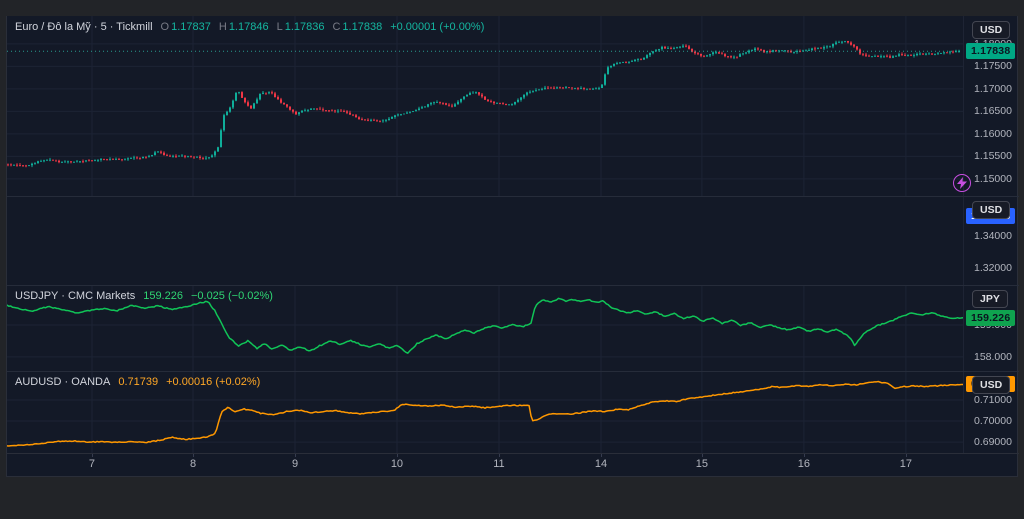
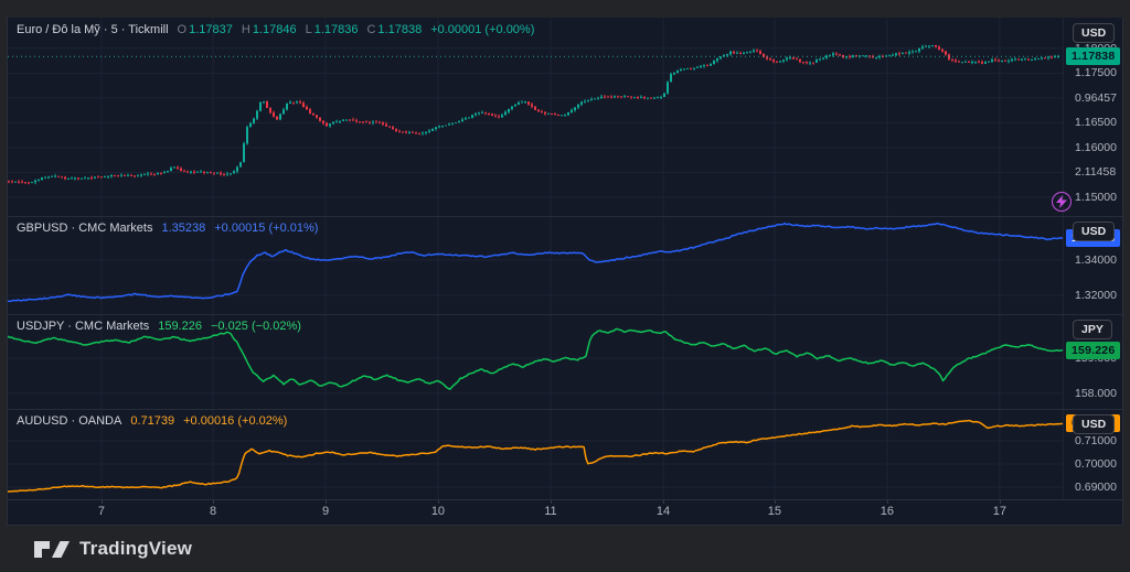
  Euro / Đô la Mỹ · 5 · Tickmill
  O
  1.17837
  H
  1.17846
  L
  1.17836
  C
  1.17838
  +0.00001 (+0.00%)
+ GBPUSD · CMC Markets
+ 1.35238
+ +0.00015 (+0.01%)
  USDJPY · CMC Markets
  159.226
  −0.025 (−0.02%)
  AUDUSD · OANDA
  0.71739
  +0.00016 (+0.02%)
  USD
  USD
  JPY
  USD
  1.17838
  159.226
  1.17500
- 1.17000
+ 0.96457
  1.16500
  1.16000
- 1.15500
+ 2.11458
  1.15000
  1.34000
  1.32000
  158.000
  0.71000
  0.70000
  0.69000
  7
  8
  9
  10
  11
  14
  15
  16
  17
+ TradingView
